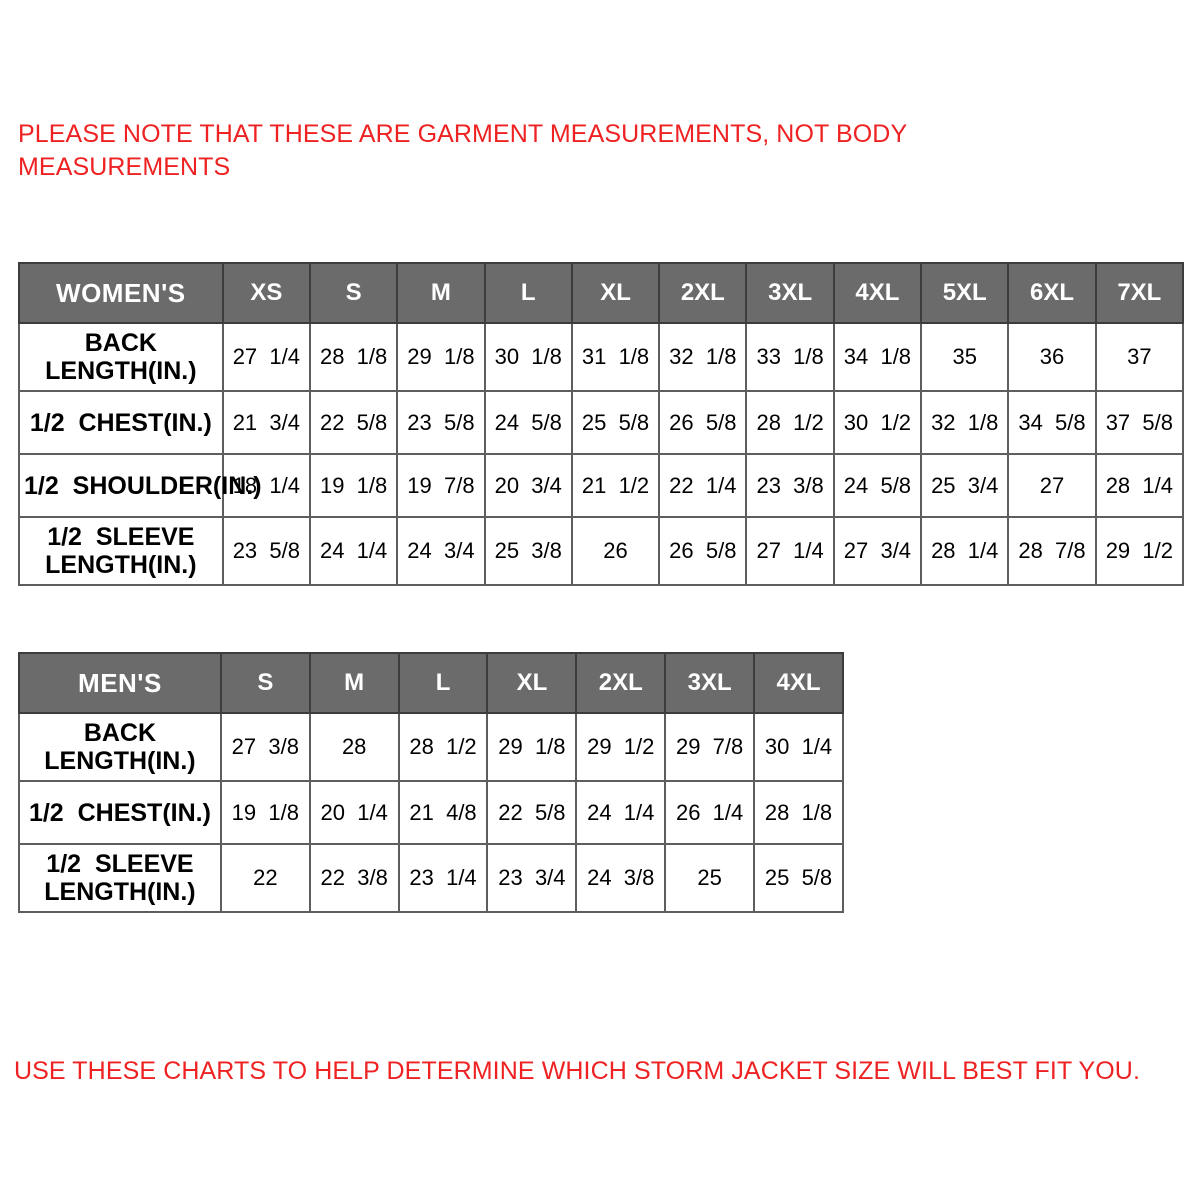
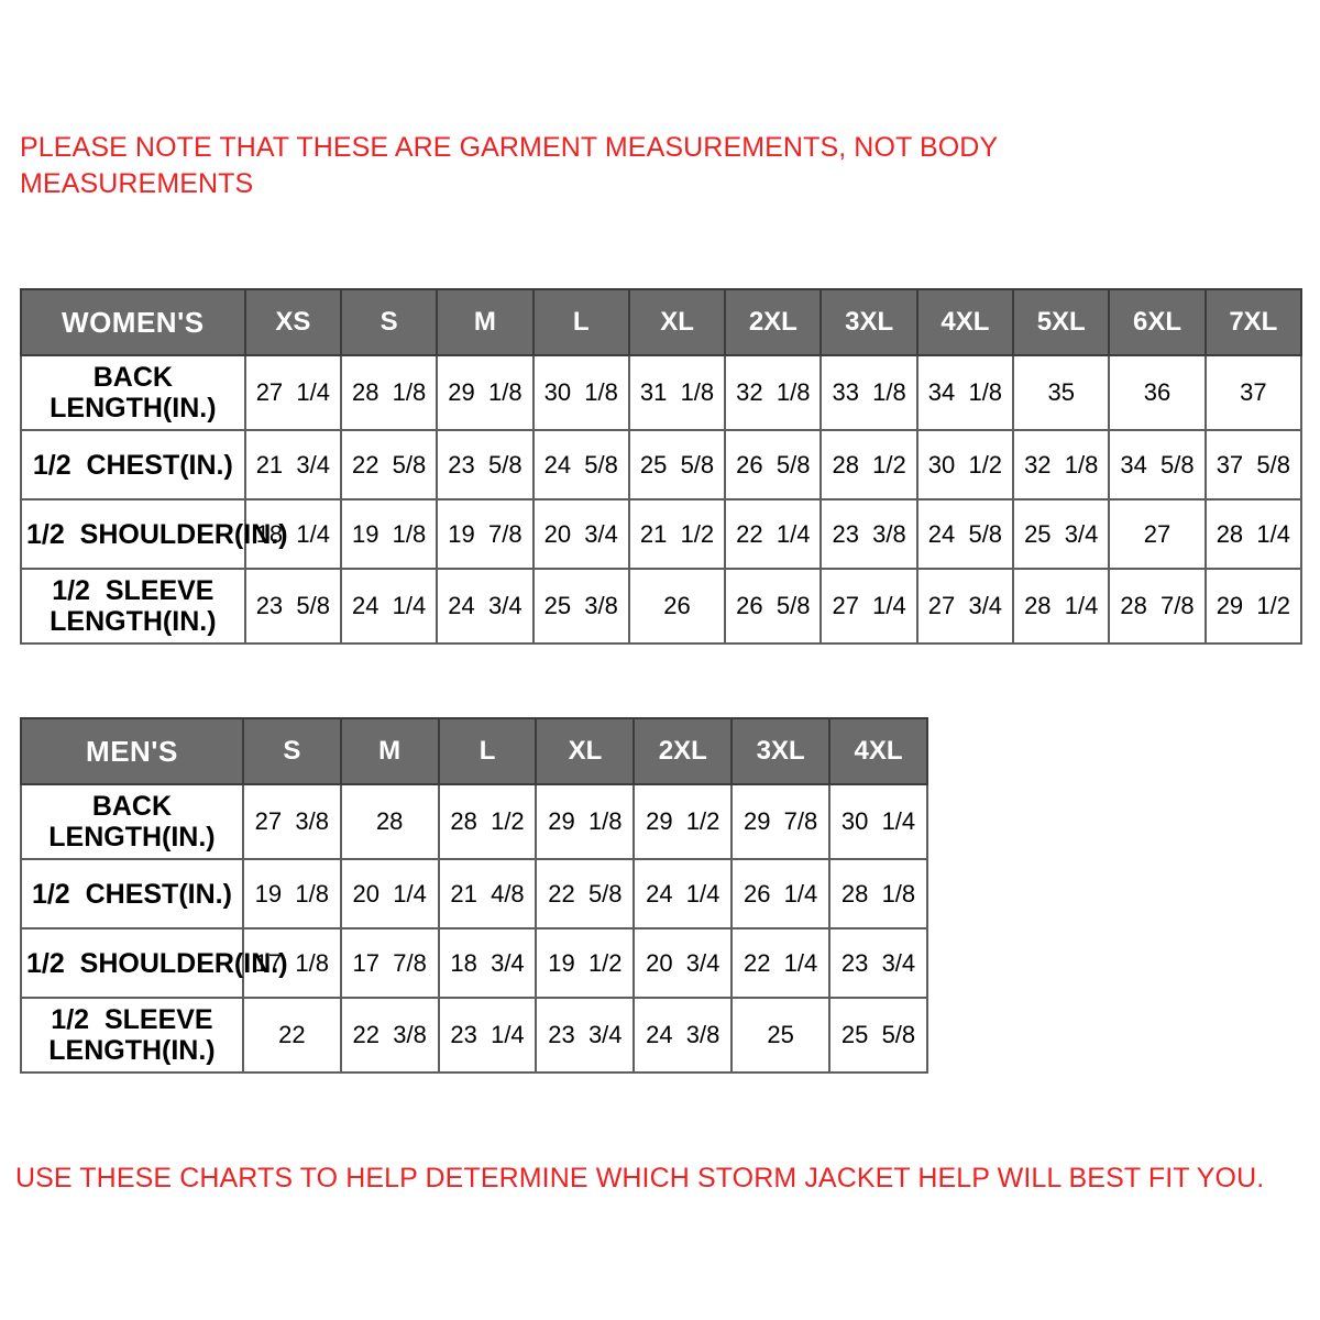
  PLEASE NOTE THAT THESE ARE GARMENT MEASUREMENTS, NOT BODY MEASUREMENTS
  WOMEN'S	XS	S	M	L	XL	2XL	3XL	4XL	5XL	6XL	7XL
  BACKLENGTH(IN.)	27 1/4	28 1/8	29 1/8	30 1/8	31 1/8	32 1/8	33 1/8	34 1/8	35	36	37
  1/2 CHEST(IN.)	21 3/4	22 5/8	23 5/8	24 5/8	25 5/8	26 5/8	28 1/2	30 1/2	32 1/8	34 5/8	37 5/8
  1/2 SHOULDER(IN.)	18 1/4	19 1/8	19 7/8	20 3/4	21 1/2	22 1/4	23 3/8	24 5/8	25 3/4	27	28 1/4
  1/2 SLEEVELENGTH(IN.)	23 5/8	24 1/4	24 3/4	25 3/8	26	26 5/8	27 1/4	27 3/4	28 1/4	28 7/8	29 1/2
  MEN'S	S	M	L	XL	2XL	3XL	4XL
  BACKLENGTH(IN.)	27 3/8	28	28 1/2	29 1/8	29 1/2	29 7/8	30 1/4
  1/2 CHEST(IN.)	19 1/8	20 1/4	21 4/8	22 5/8	24 1/4	26 1/4	28 1/8
+ 1/2 SHOULDER(IN.)	17 1/8	17 7/8	18 3/4	19 1/2	20 3/4	22 1/4	23 3/4
  1/2 SLEEVELENGTH(IN.)	22	22 3/8	23 1/4	23 3/4	24 3/8	25	25 5/8
- USE THESE CHARTS TO HELP DETERMINE WHICH STORM JACKET SIZE WILL BEST FIT YOU.
+ USE THESE CHARTS TO HELP DETERMINE WHICH STORM JACKET HELP WILL BEST FIT YOU.
